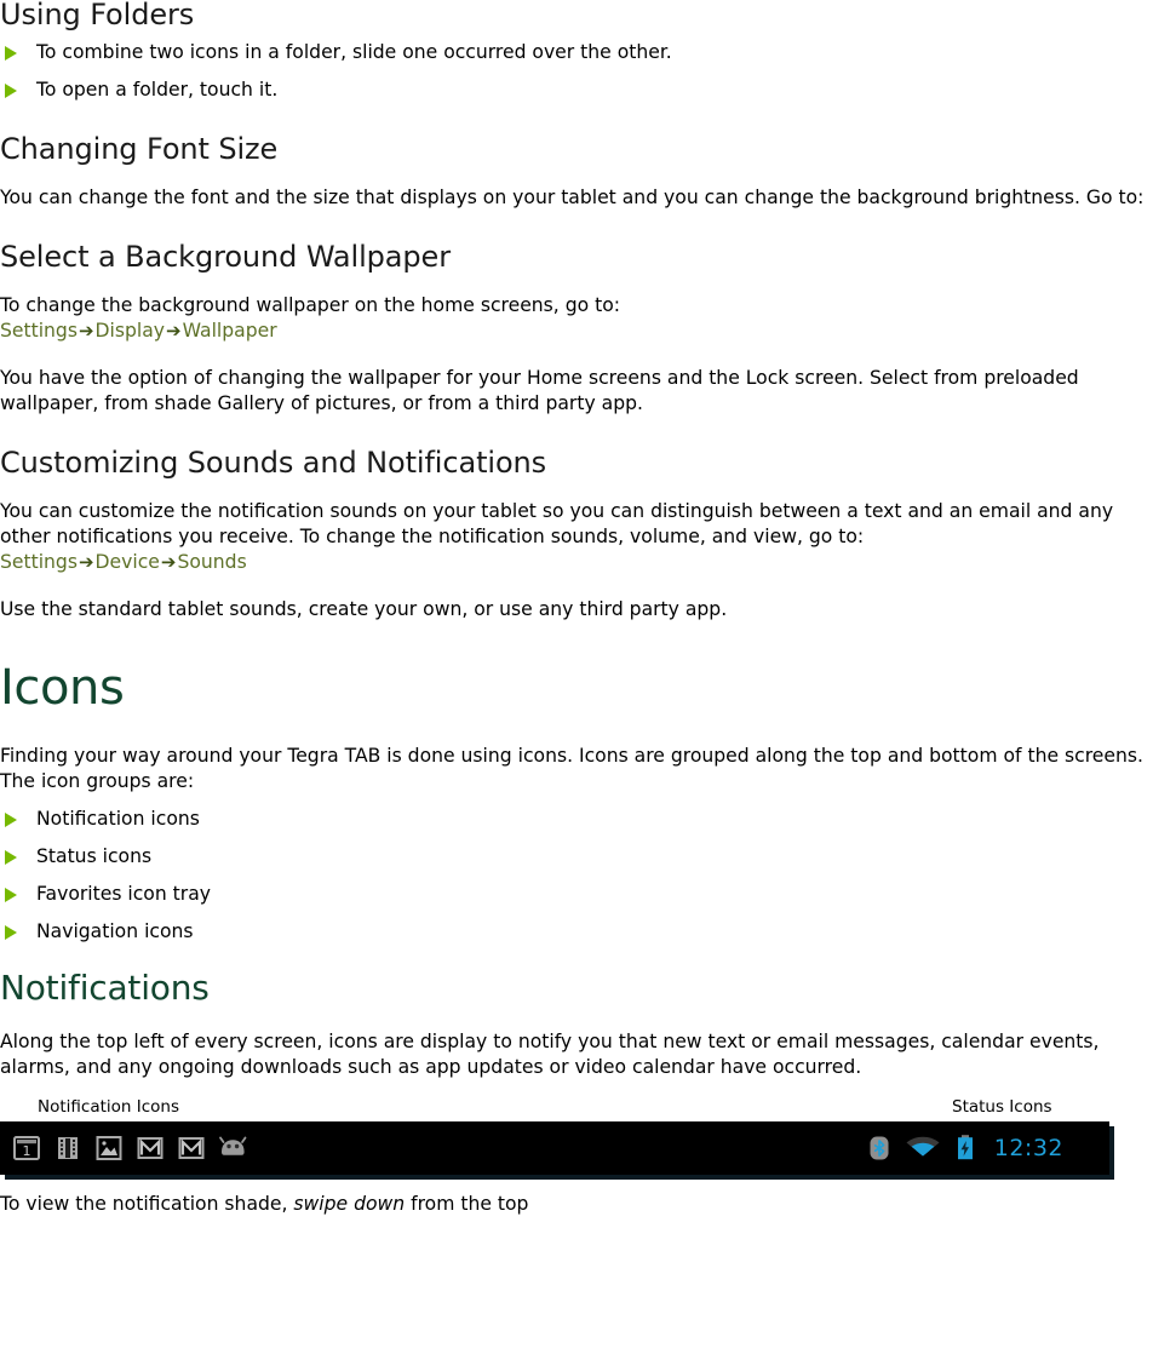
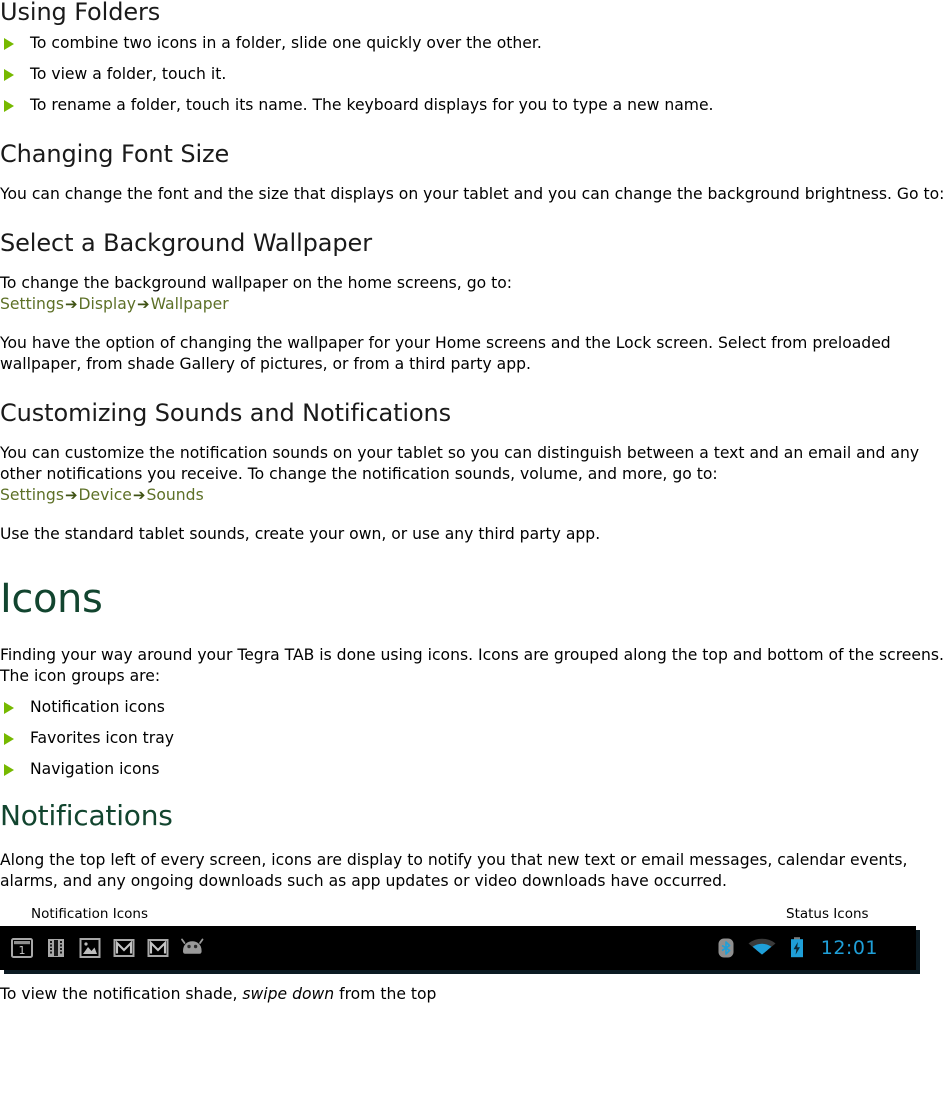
  Using Folders
- To combine two icons in a folder, slide one occurred over the other.
+ To combine two icons in a folder, slide one quickly over the other.
- To open a folder, touch it.
+ To view a folder, touch it.
+ To rename a folder, touch its name. The keyboard displays for you to type a new name.
  Changing Font Size
  You can change the font and the size that displays on your tablet and you can change the background brightness. Go to:
  Select a Background Wallpaper
  To change the background wallpaper on the home screens, go to:
  Settings➔Display➔Wallpaper
  You have the option of changing the wallpaper for your Home screens and the Lock screen. Select from preloaded wallpaper, from shade Gallery of pictures, or from a third party app.
  Customizing Sounds and Notifications
- You can customize the notification sounds on your tablet so you can distinguish between a text and an email and any other notifications you receive. To change the notification sounds, volume, and view, go to:
+ You can customize the notification sounds on your tablet so you can distinguish between a text and an email and any other notifications you receive. To change the notification sounds, volume, and more, go to:
  Settings➔Device➔Sounds
  Use the standard tablet sounds, create your own, or use any third party app.
  Icons
  Finding your way around your Tegra TAB is done using icons. Icons are grouped along the top and bottom of the screens. The icon groups are:
  Notification icons
- Status icons
  Favorites icon tray
  Navigation icons
  Notifications
- Along the top left of every screen, icons are display to notify you that new text or email messages, calendar events, alarms, and any ongoing downloads such as app updates or video calendar have occurred.
+ Along the top left of every screen, icons are display to notify you that new text or email messages, calendar events, alarms, and any ongoing downloads such as app updates or video downloads have occurred.
  Notification Icons
  Status Icons
  1
- 12:32
+ 12:01
  To view the notification shade, swipe down from the top
